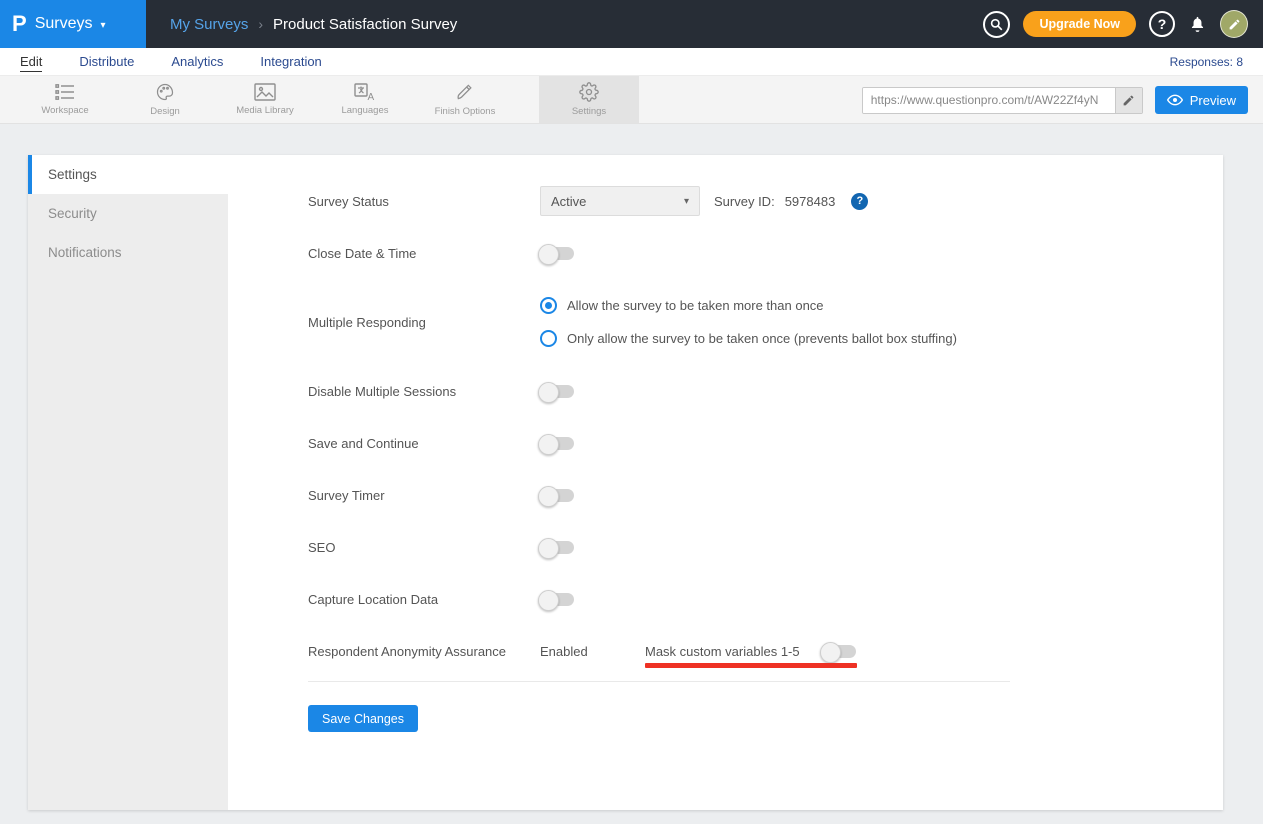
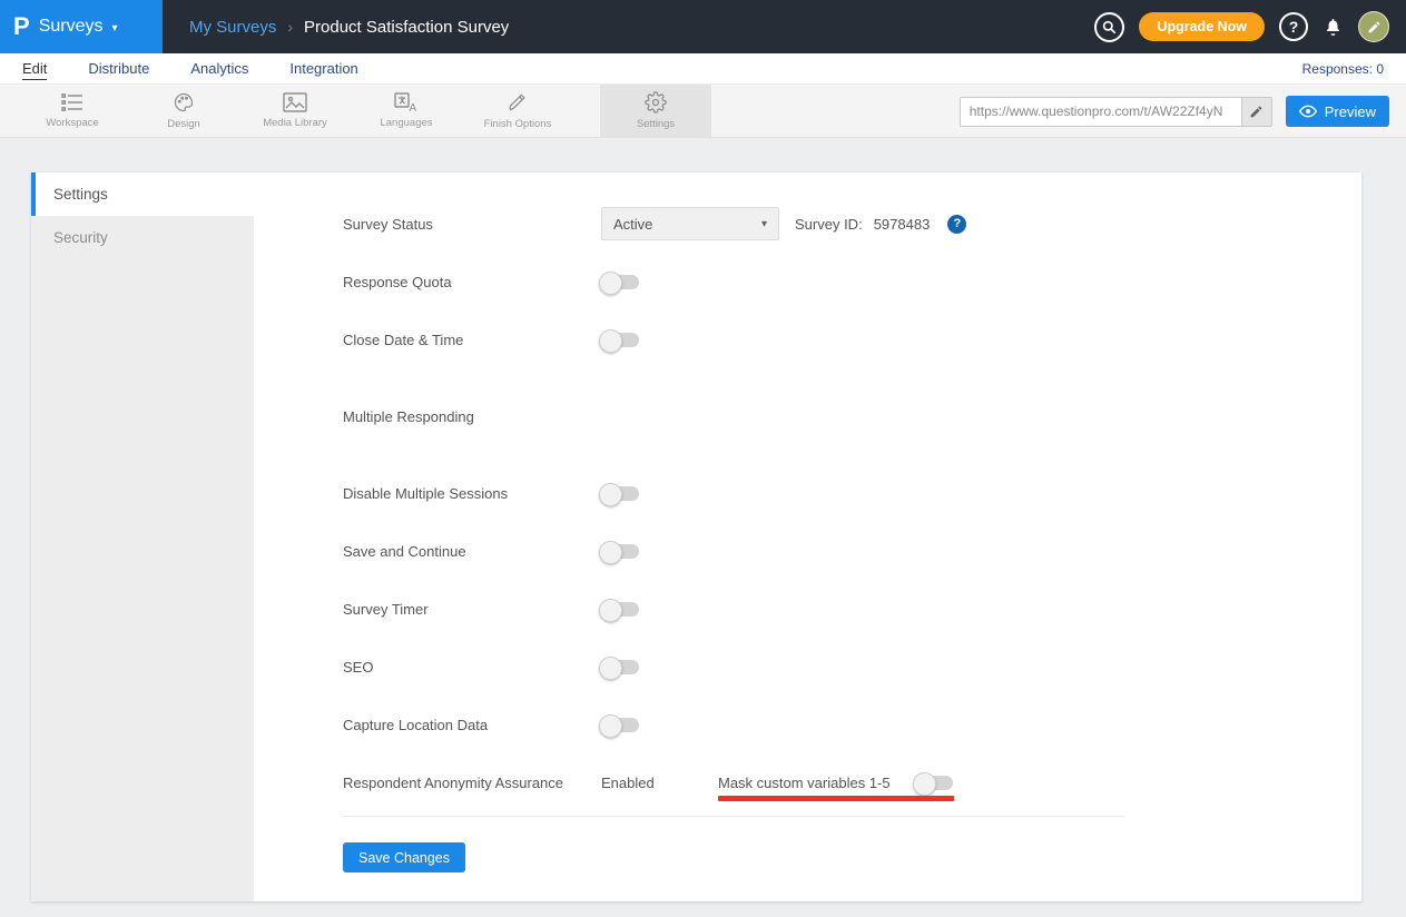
  P
  Surveys
  ▾
  My Surveys
  ›
  Product Satisfaction Survey
  Upgrade Now
  ?
  Edit
  Distribute
  Analytics
  Integration
- Responses: 8
+ Responses: 0
  Workspace
  Design
  Media Library
  A
  Languages
  Finish Options
  Settings
  https://www.questionpro.com/t/AW22Zf4yN
  Preview
  Settings
  Security
- Notifications
  Survey Status
  Active
  ▾
  Survey ID:
  5978483
  ?
+ Response Quota
  Close Date & Time
  Multiple Responding
- Allow the survey to be taken more than once
- Only allow the survey to be taken once (prevents ballot box stuffing)
  Disable Multiple Sessions
  Save and Continue
  Survey Timer
  SEO
  Capture Location Data
  Respondent Anonymity Assurance
  Enabled
  Mask custom variables 1-5
  Save Changes
